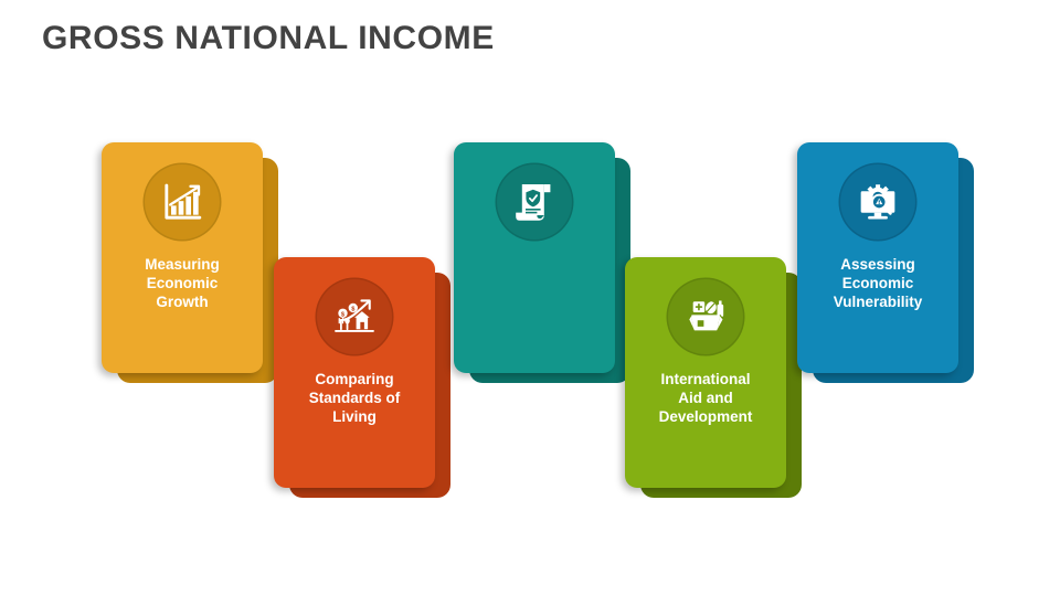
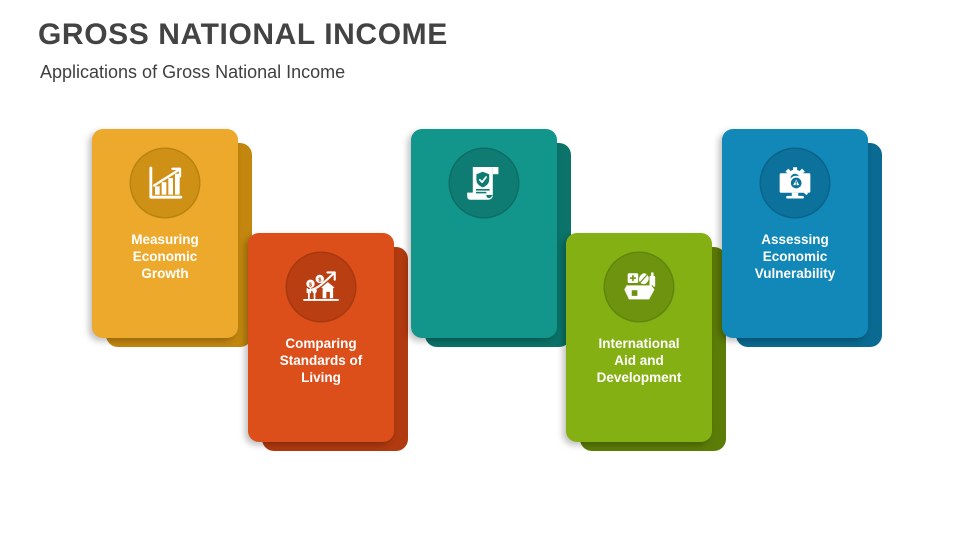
  GROSS NATIONAL INCOME
+ Applications of Gross National Income
  Measuring
  Economic
  Growth
  Comparing
  Standards of
  Living
  International
  Aid and
  Development
  Assessing
  Economic
  Vulnerability
